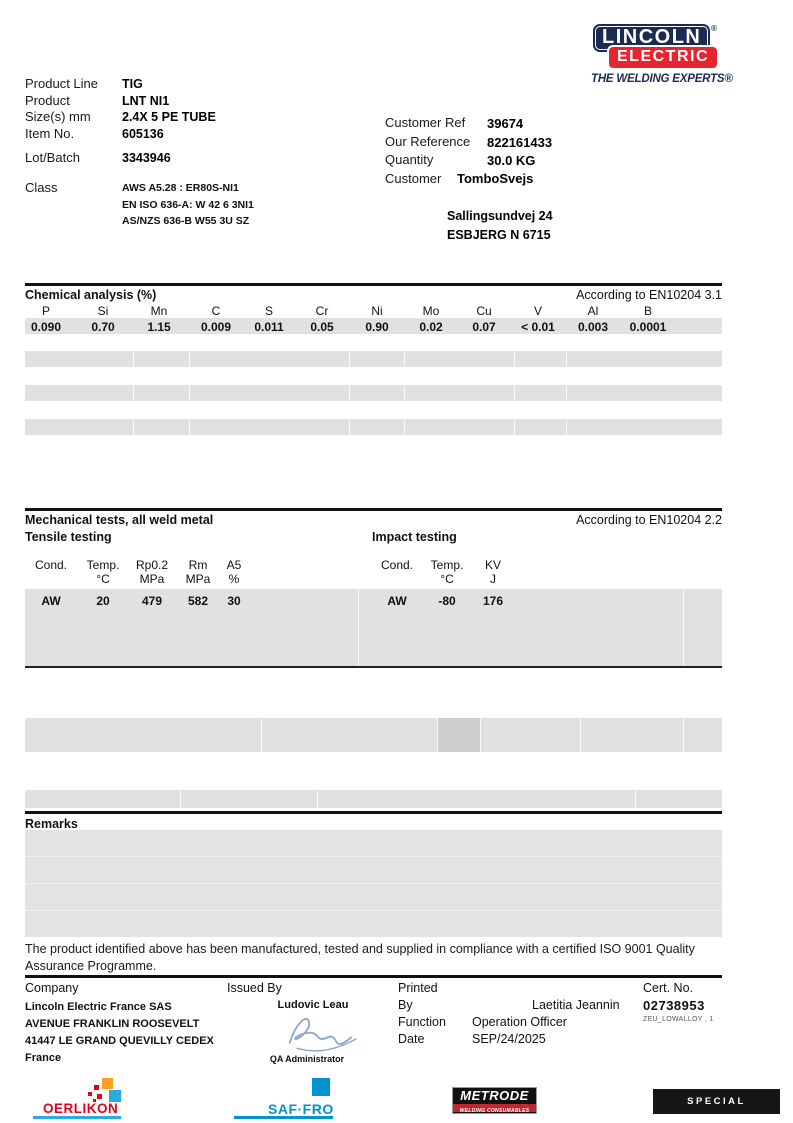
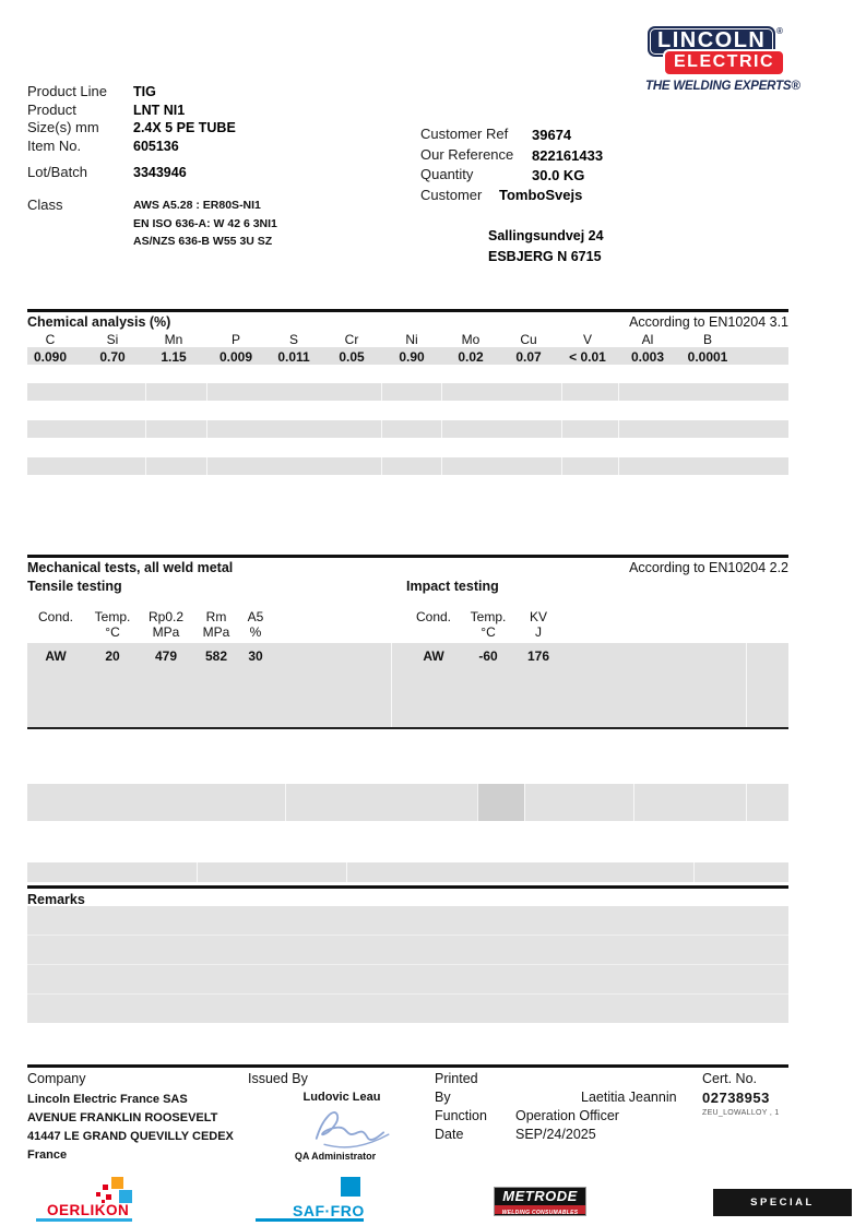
  LINCOLN
  ®
  ELECTRIC
  THE WELDING EXPERTS®
  Product Line
  TIG
  Product
  LNT NI1
  Size(s) mm
  2.4X 5 PE TUBE
  Item No.
  605136
  Lot/Batch
  3343946
  Class
  AWS A5.28 : ER80S-NI1
  EN ISO 636-A: W 42 6 3NI1
  AS/NZS 636-B W55 3U SZ
  Customer Ref
  39674
  Our Reference
  822161433
  Quantity
  30.0 KG
  Customer
  TomboSvejs
  Sallingsundvej 24
  ESBJERG N 6715
  Chemical analysis (%)
  According to EN10204 3.1
- P
+ C
  Si
  Mn
- C
+ P
  S
  Cr
  Ni
  Mo
  Cu
  V
  Al
  B
  0.090
  0.70
  1.15
  0.009
  0.011
  0.05
  0.90
  0.02
  0.07
  < 0.01
  0.003
  0.0001
  Mechanical tests, all weld metal
  According to EN10204 2.2
  Tensile testing
  Impact testing
  Cond.
  Temp.
  Rp0.2
  Rm
  A5
  °C
  MPa
  MPa
  %
  Cond.
  Temp.
  KV
  °C
  J
  AW
  20
  479
  582
  30
  AW
- -80
+ -60
  176
  Remarks
- The product identified above has been manufactured, tested and supplied in compliance with a certified ISO 9001 Quality Assurance Programme.
  Company
  Lincoln Electric France SAS
  AVENUE FRANKLIN ROOSEVELT
  41447 LE GRAND QUEVILLY CEDEX
  France
  Issued By
  Ludovic Leau
  QA Administrator
  Printed
  By
  Laetitia Jeannin
  Function
  Operation Officer
  Date
  SEP/24/2025
  Cert. No.
  02738953
  OERLIKON
  SAF·FRO
  METRODE
